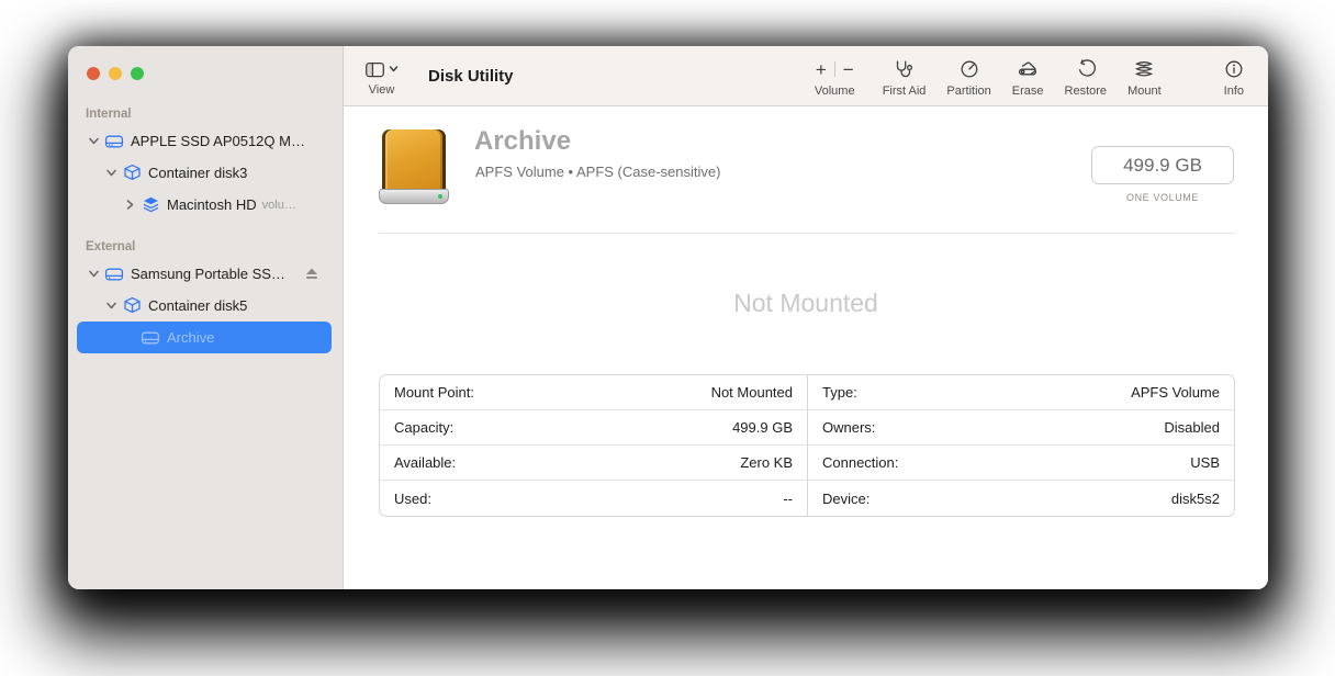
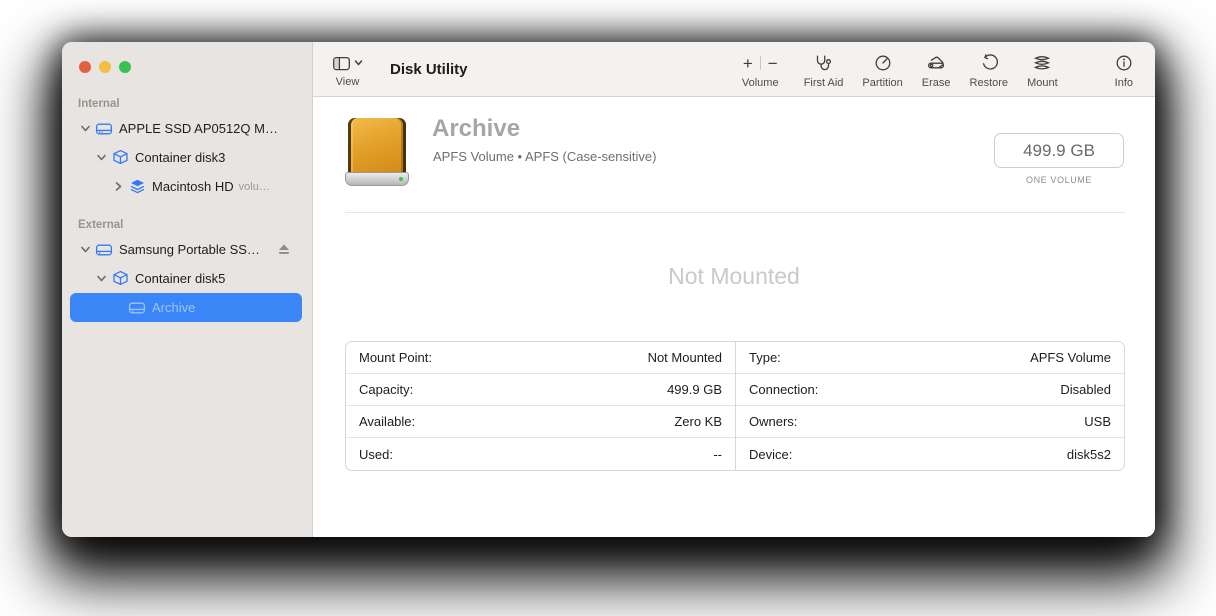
  Internal
  APPLE SSD AP0512Q M…
  Container disk3
  Macintosh HD
  volu…
  External
  Samsung Portable SS…
  Container disk5
  Archive
  View
  Disk Utility
  +
  −
  Volume
  First Aid
  Partition
  Erase
  Restore
  Mount
  Info
  Archive
  APFS Volume • APFS (Case-sensitive)
  499.9 GB
  ONE VOLUME
  Not Mounted
  Mount Point:
  Not Mounted
  Capacity:
  499.9 GB
  Available:
  Zero KB
  Used:
  --
  Type:
  APFS Volume
- Owners:
+ Connection:
  Disabled
- Connection:
+ Owners:
  USB
  Device:
  disk5s2
